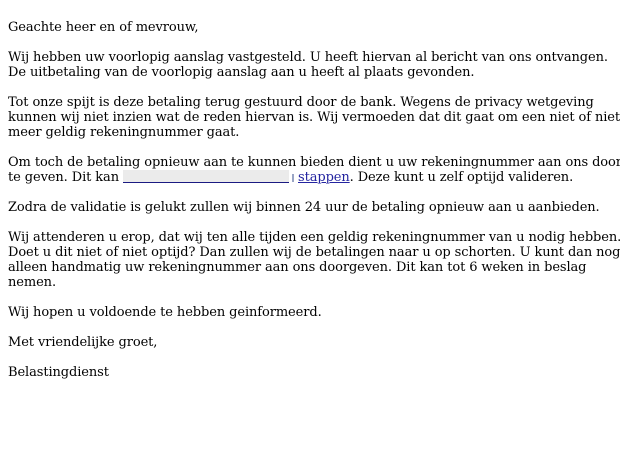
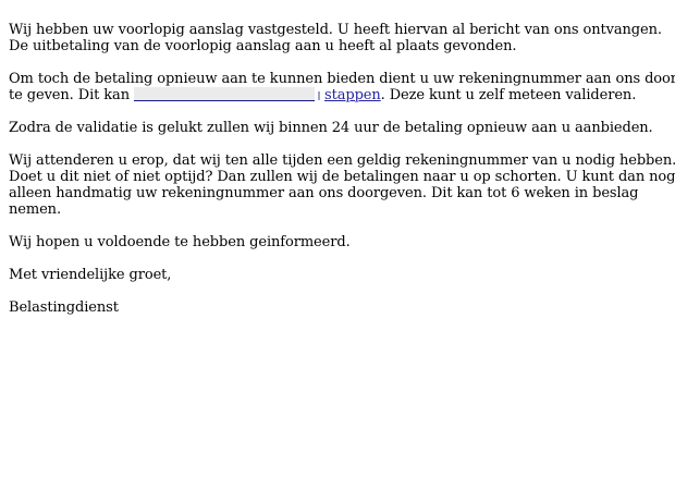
- Geachte heer en of mevrouw,
  Wij hebben uw voorlopig aanslag vastgesteld. U heeft hiervan al bericht van ons ontvangen.
  De uitbetaling van de voorlopig aanslag aan u heeft al plaats gevonden.
- Tot onze spijt is deze betaling terug gestuurd door de bank. Wegens de privacy wetgeving
- kunnen wij niet inzien wat de reden hiervan is. Wij vermoeden dat dit gaat om een niet of niet
- meer geldig rekeningnummer gaat.
  Om toch de betaling opnieuw aan te kunnen bieden dient u uw rekeningnummer aan ons door
- te geven. Dit kan stappen. Deze kunt u zelf optijd valideren.
+ te geven. Dit kan stappen. Deze kunt u zelf meteen valideren.
  Zodra de validatie is gelukt zullen wij binnen 24 uur de betaling opnieuw aan u aanbieden.
  Wij attenderen u erop, dat wij ten alle tijden een geldig rekeningnummer van u nodig hebben.
  Doet u dit niet of niet optijd? Dan zullen wij de betalingen naar u op schorten. U kunt dan nog
  alleen handmatig uw rekeningnummer aan ons doorgeven. Dit kan tot 6 weken in beslag
  nemen.
  Wij hopen u voldoende te hebben geinformeerd.
  Met vriendelijke groet,
  Belastingdienst
